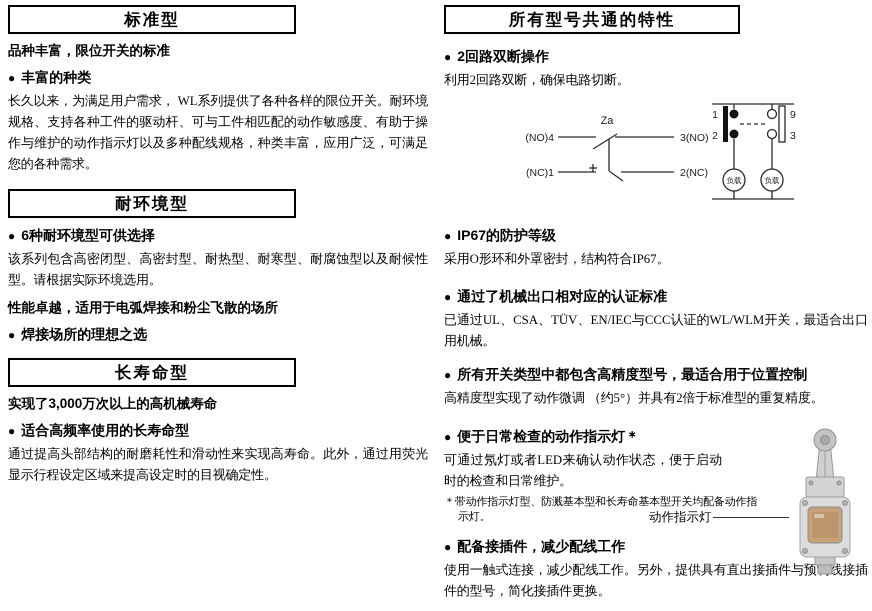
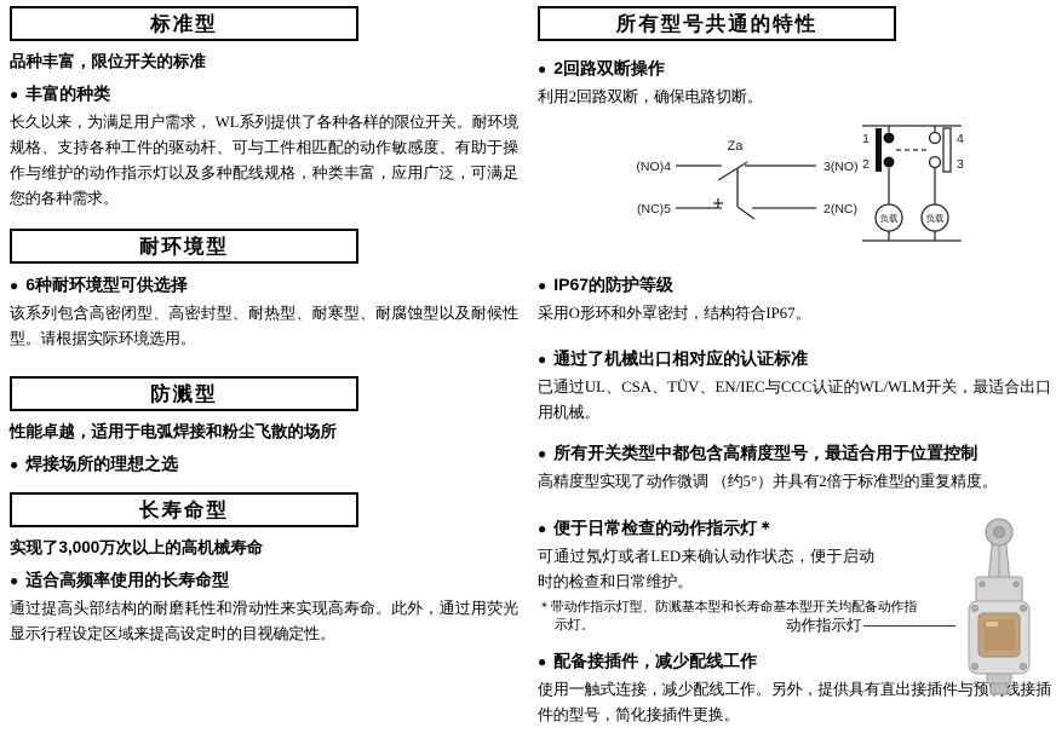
  标准型
  品种丰富，限位开关的标准
  ●
  丰富的种类
  长久以来，为满足用户需求， WL系列提供了各种各样的限位开关。耐环境规格、支持各种工件的驱动杆、可与工件相匹配的动作敏感度、有助于操作与维护的动作指示灯以及多种配线规格，种类丰富，应用广泛，可满足您的各种需求。
  耐环境型
  ●
  6种耐环境型可供选择
  该系列包含高密闭型、高密封型、耐热型、耐寒型、耐腐蚀型以及耐候性型。请根据实际环境选用。
+ 防溅型
  性能卓越，适用于电弧焊接和粉尘飞散的场所
  ●
  焊接场所的理想之选
  长寿命型
  实现了3,000万次以上的高机械寿命
  ●
  适合高频率使用的长寿命型
  通过提高头部结构的耐磨耗性和滑动性来实现高寿命。此外，通过用荧光显示行程设定区域来提高设定时的目视确定性。
  所有型号共通的特性
  ●
  2回路双断操作
  利用2回路双断，确保电路切断。
  Za
  (NO)4
  3(NO)
- (NC)1
+ (NC)5
  2(NC)
  1
  2
- 9
+ 4
  3
  负载
  负载
  ●
  IP67的防护等级
  采用O形环和外罩密封，结构符合IP67。
  ●
  通过了机械出口相对应的认证标准
  已通过UL、CSA、TÜV、EN/IEC与CCC认证的WL/WLM开关，最适合出口用机械。
  ●
  所有开关类型中都包含高精度型号，最适合用于位置控制
  高精度型实现了动作微调 （约5°）并具有2倍于标准型的重复精度。
  ●
  便于日常检查的动作指示灯＊
  可通过氖灯或者LED来确认动作状态，便于启动时的检查和日常维护。
  ＊带动作指示灯型、防溅基本型和长寿命基本型开关均配备动作指示灯。
  ●
  配备接插件，减少配线工作
  使用一触式连接，减少配线工作。另外，提供具有直出接插件与预线接插件的型号，简化接插件更换。
  动作指示灯
